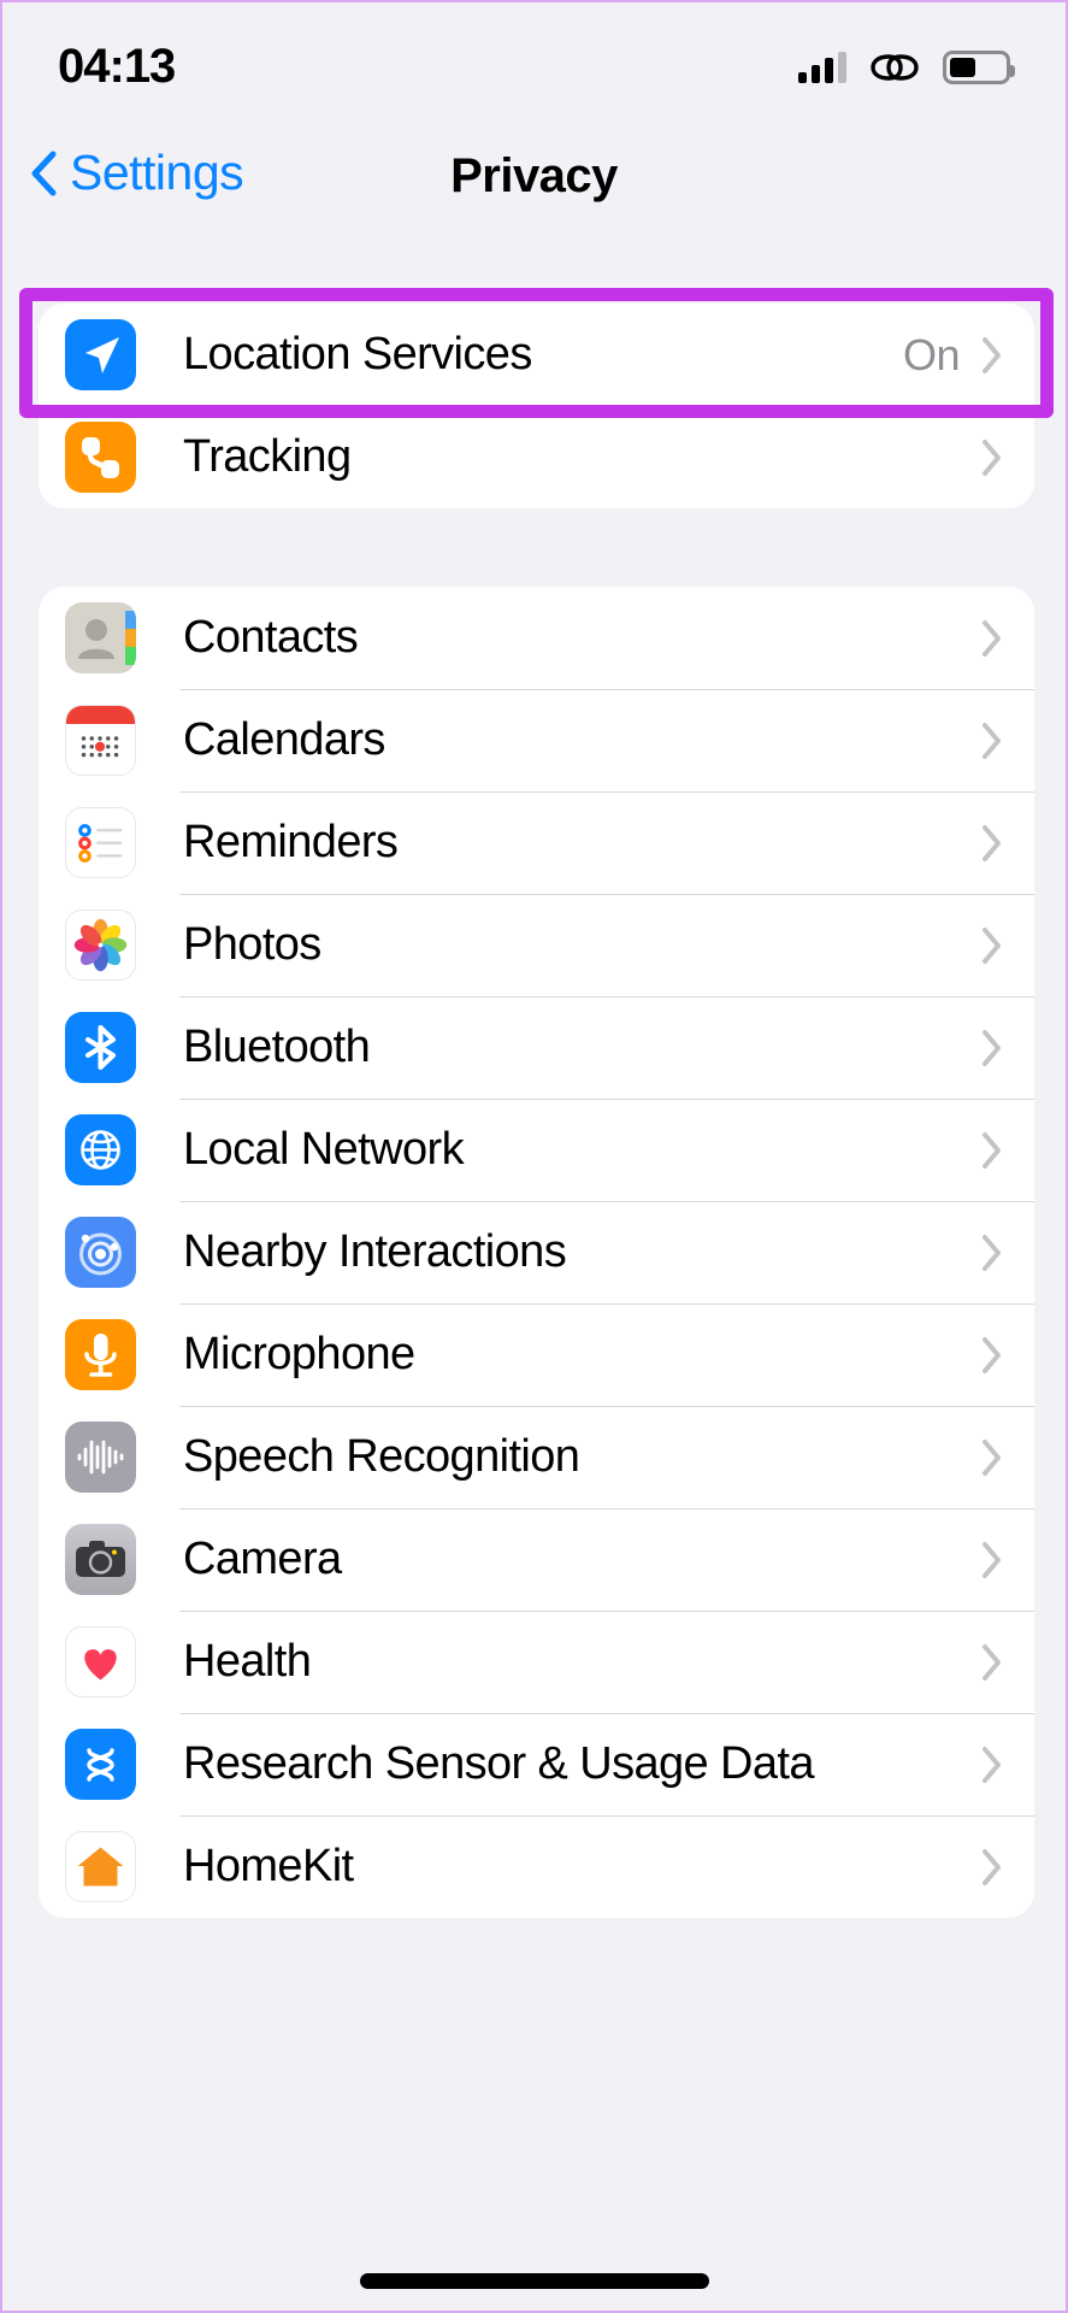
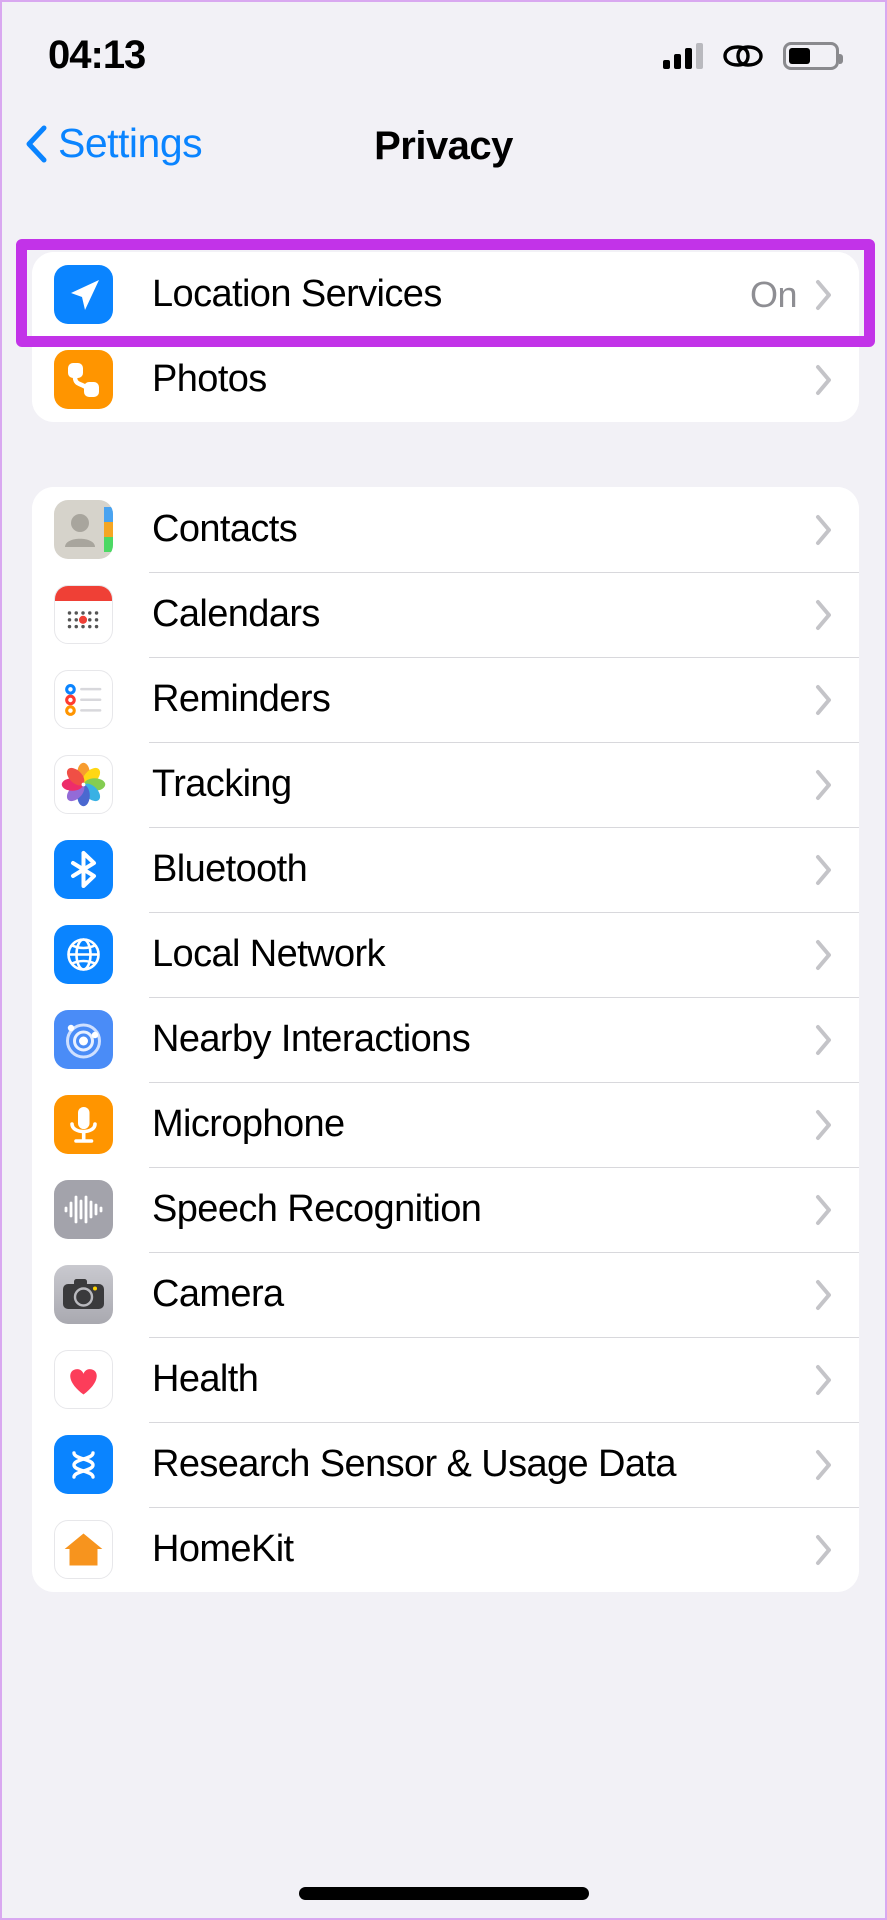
  04:13
  Settings
  Privacy
  Location Services
  On
- Tracking
+ Photos
  Contacts
  Calendars
  Reminders
- Photos
+ Tracking
  Bluetooth
  Local Network
  Nearby Interactions
  Microphone
  Speech Recognition
  Camera
  Health
  Research Sensor & Usage Data
  HomeKit
